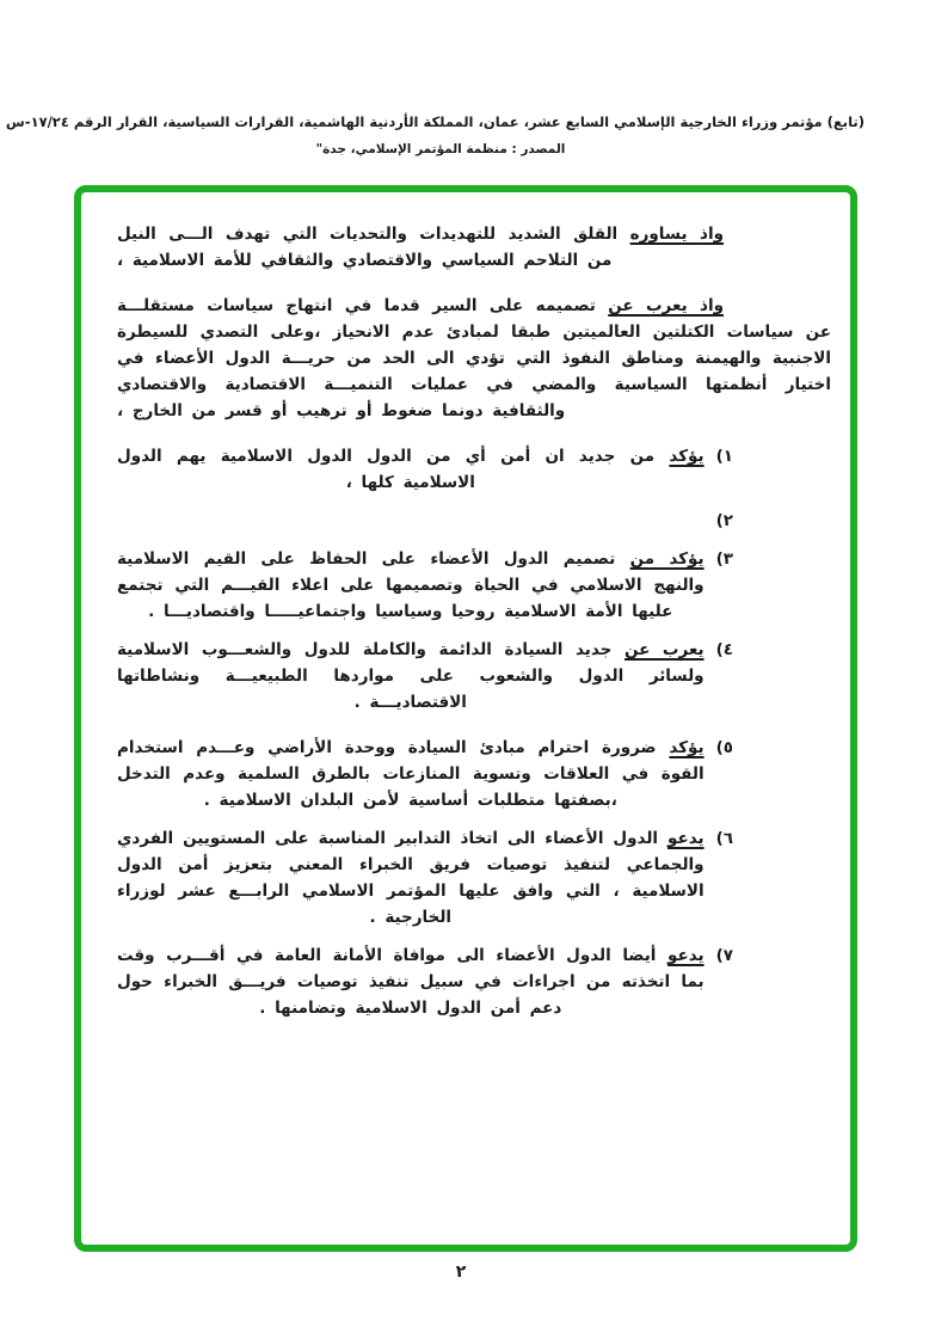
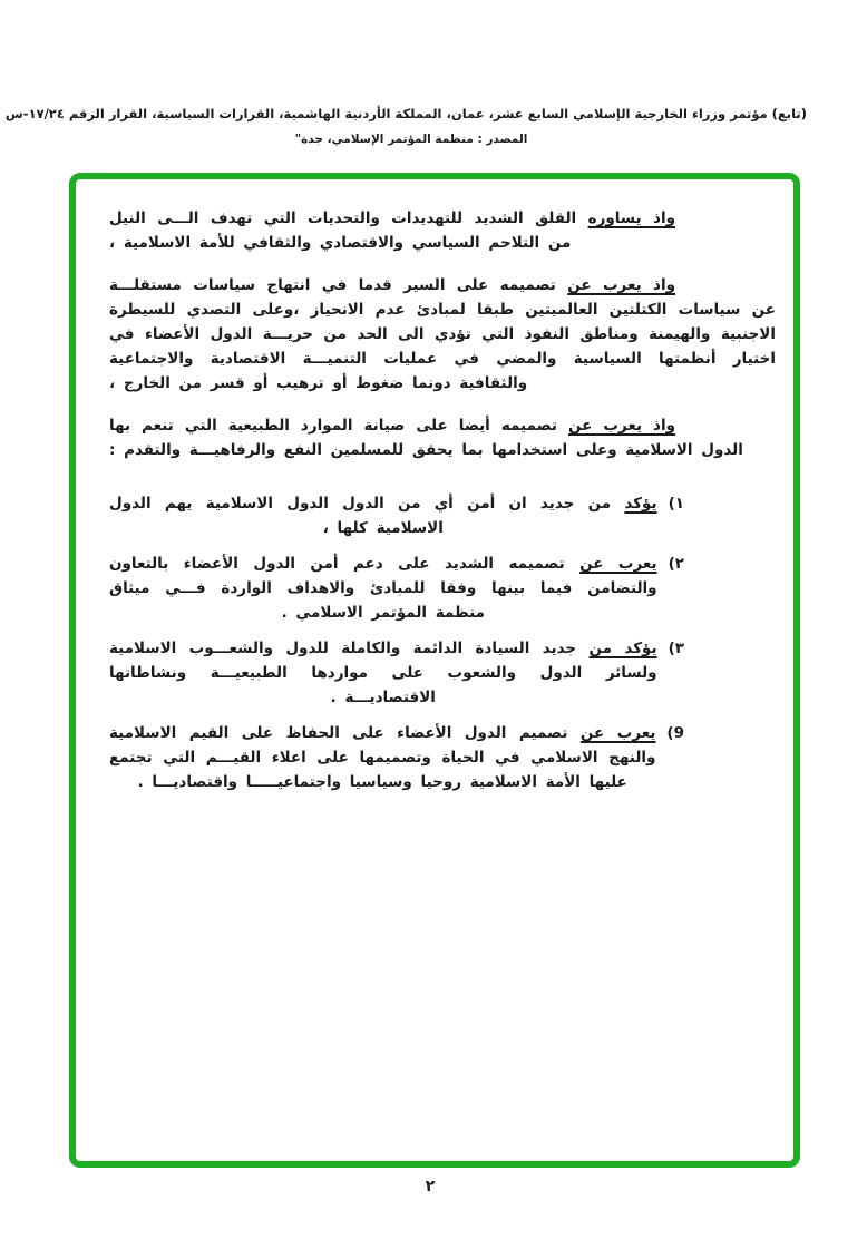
  (تابع) مؤتمر وزراء الخارجية الإسلامي السابع عشر، عمان، المملكة الأردنية الهاشمية، القرارات السياسية، القرار الرقم ١٧/٢٤-س
  المصدر : منظمة المؤتمر الإسلامي، جدة"
  واذ يساوره القلق الشديد للتهديدات والتحديات التي تهدف الـــى النيل من التلاحم السياسي والاقتصادي والثقافي للأمة الاسلامية ،
- واذ يعرب عن تصميمه على السير قدما في انتهاج سياسات مستقلـــة عن سياسات الكتلتين العالميتين طبقا لمبادئ عدم الانحياز ،وعلى التصدي للسيطرة الاجنبية والهيمنة ومناطق النفوذ التي تؤدي الى الحد من حريـــة الدول الأعضاء في اختيار أنظمتها السياسية والمضي في عمليات التنميـــة الاقتصادية والاقتصادي والثقافية دونما ضغوط أو ترهيب أو قسر من الخارج ،
+ واذ يعرب عن تصميمه على السير قدما في انتهاج سياسات مستقلـــة عن سياسات الكتلتين العالميتين طبقا لمبادئ عدم الانحياز ،وعلى التصدي للسيطرة الاجنبية والهيمنة ومناطق النفوذ التي تؤدي الى الحد من حريـــة الدول الأعضاء في اختيار أنظمتها السياسية والمضي في عمليات التنميـــة الاقتصادية والاجتماعية والثقافية دونما ضغوط أو ترهيب أو قسر من الخارج ،
+ واذ يعرب عن تصميمه أيضا على صيانة الموارد الطبيعية التي تنعم بها الدول الاسلامية وعلى استخدامها بما يحقق للمسلمين النفع والرفاهيـــة والتقدم :
  ١)
  يؤكد من جديد ان أمن أي من الدول الدول الاسلامية يهم الدول الاسلامية كلها ،
  ٢)
+ يعرب عن تصميمه الشديد على دعم أمن الدول الأعضاء بالتعاون والتضامن فيما بينها وفقا للمبادئ والاهداف الواردة فـــي ميثاق منظمة المؤتمر الاسلامي .
  ٣)
- يؤكد من تصميم الدول الأعضاء على الحفاظ على القيم الاسلامية والنهج الاسلامي في الحياة وتصميمها على اعلاء القيـــم التي تجتمع عليها الأمة الاسلامية روحيا وسياسيا واجتماعيـــــا واقتصاديـــا .
+ يؤكد من جديد السيادة الدائمة والكاملة للدول والشعـــوب الاسلامية ولسائر الدول والشعوب على مواردها الطبيعيـــة ونشاطاتها الاقتصاديـــة .
- ٤)
+ 9)
- يعرب عن جديد السيادة الدائمة والكاملة للدول والشعـــوب الاسلامية ولسائر الدول والشعوب على مواردها الطبيعيـــة ونشاطاتها الاقتصاديـــة .
+ يعرب عن تصميم الدول الأعضاء على الحفاظ على القيم الاسلامية والنهج الاسلامي في الحياة وتصميمها على اعلاء القيـــم التي تجتمع عليها الأمة الاسلامية روحيا وسياسيا واجتماعيـــــا واقتصاديـــا .
- ٥)
- يؤكد ضرورة احترام مبادئ السيادة ووحدة الأراضي وعـــدم استخدام القوة في العلاقات وتسوية المنازعات بالطرق السلمية وعدم التدخل ،بصفتها متطلبات أساسية لأمن البلدان الاسلامية .
- ٦)
- يدعو الدول الأعضاء الى اتخاذ التدابير المناسبة على المستويين الفردي والجماعي لتنفيذ توصيات فريق الخبراء المعني بتعزيز أمن الدول الاسلامية ، التي وافق عليها المؤتمر الاسلامي الرابـــع عشر لوزراء الخارجية .
- ٧)
- يدعو أيضا الدول الأعضاء الى موافاة الأمانة العامة في أقـــرب وقت بما اتخذته من اجراءات في سبيل تنفيذ توصيات فريـــق الخبراء حول دعم أمن الدول الاسلامية وتضامنها .
  ٢
